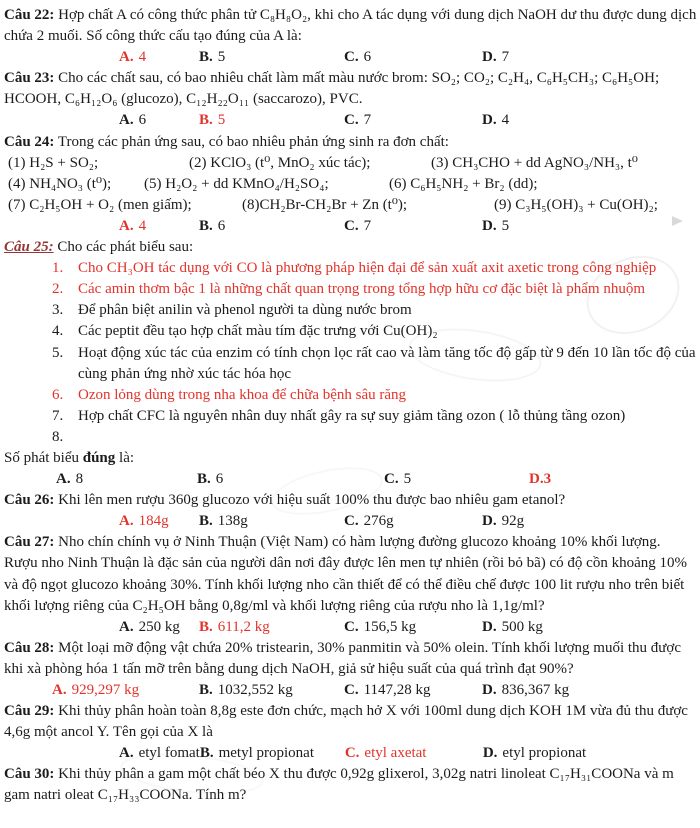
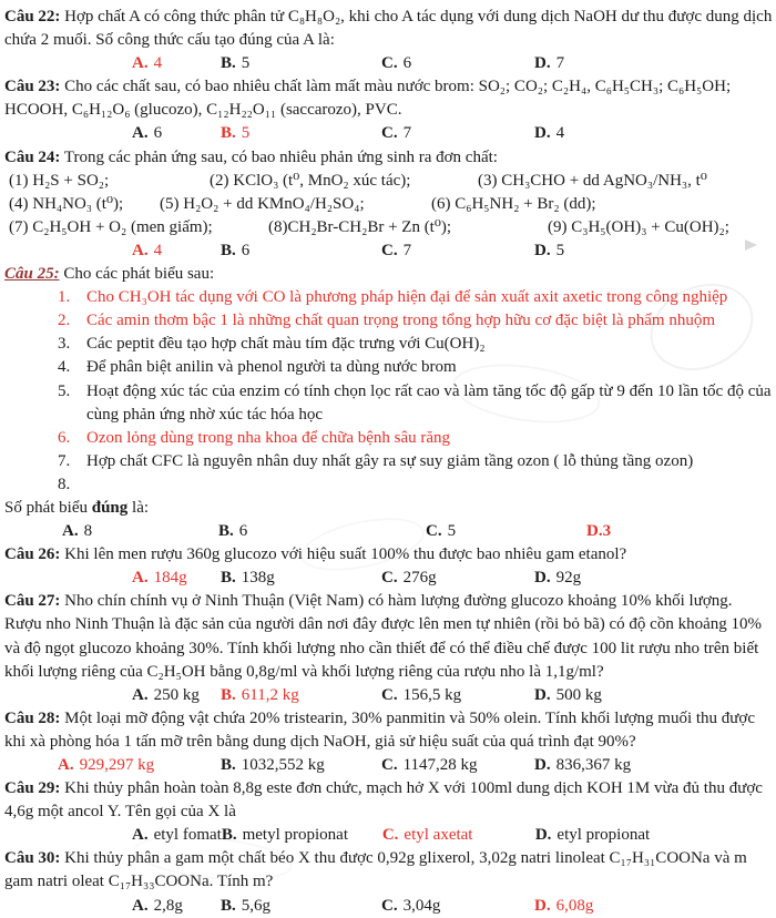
  Câu 22: Hợp chất A có công thức phân tử C₈H₈O₂, khi cho A tác dụng với dung dịch NaOH dư thu được dung dịch chứa 2 muối. Số công thức cấu tạo đúng của A là:
  A. 4
  B. 5
  C. 6
  D. 7
  Câu 23: Cho các chất sau, có bao nhiêu chất làm mất màu nước brom: SO₂; CO₂; C₂H₄, C₆H₅CH₃; C₆H₅OH; HCOOH, C₆H₁₂O₆ (glucozo), C₁₂H₂₂O₁₁ (saccarozo), PVC.
  A. 6
  B. 5
  C. 7
  D. 4
  Câu 24: Trong các phản ứng sau, có bao nhiêu phản ứng sinh ra đơn chất:
  (1) H₂S + SO₂;
  (2) KClO₃ (t⁰, MnO₂ xúc tác);
  (3) CH₃CHO + dd AgNO₃/NH₃, t⁰
  (4) NH₄NO₃ (t⁰);
  (5) H₂O₂ + dd KMnO₄/H₂SO₄;
  (6) C₆H₅NH₂ + Br₂ (dd);
  (7) C₂H₅OH + O₂ (men giấm);
  (8)CH₂Br-CH₂Br + Zn (t⁰);
  (9) C₃H₅(OH)₃ + Cu(OH)₂;
  A. 4
  B. 6
  C. 7
  D. 5
  Câu 25: Cho các phát biểu sau:
  1.
  Cho CH₃OH tác dụng với CO là phương pháp hiện đại để sản xuất axit axetic trong công nghiệp
  2.
  Các amin thơm bậc 1 là những chất quan trọng trong tổng hợp hữu cơ đặc biệt là phẩm nhuộm
  3.
- Để phân biệt anilin và phenol người ta dùng nước brom
+ Các peptit đều tạo hợp chất màu tím đặc trưng với Cu(OH)₂
  4.
- Các peptit đều tạo hợp chất màu tím đặc trưng với Cu(OH)₂
+ Để phân biệt anilin và phenol người ta dùng nước brom
  5.
  Hoạt động xúc tác của enzim có tính chọn lọc rất cao và làm tăng tốc độ gấp từ 9 đến 10 lần tốc độ của cùng phản ứng nhờ xúc tác hóa học
  6.
  Ozon lỏng dùng trong nha khoa để chữa bệnh sâu răng
  7.
  Hợp chất CFC là nguyên nhân duy nhất gây ra sự suy giảm tầng ozon ( lỗ thủng tầng ozon)
  8.
  Số phát biểu đúng là:
  A. 8
  B. 6
  C. 5
  D.3
  Câu 26: Khi lên men rượu 360g glucozo với hiệu suất 100% thu được bao nhiêu gam etanol?
  A. 184g
  B. 138g
  C. 276g
  D. 92g
  Câu 27: Nho chín chính vụ ở Ninh Thuận (Việt Nam) có hàm lượng đường glucozo khoảng 10% khối lượng. Rượu nho Ninh Thuận là đặc sản của người dân nơi đây được lên men tự nhiên (rồi bỏ bã) có độ cồn khoảng 10% và độ ngọt glucozo khoảng 30%. Tính khối lượng nho cần thiết để có thể điều chế được 100 lit rượu nho trên biết khối lượng riêng của C₂H₅OH bằng 0,8g/ml và khối lượng riêng của rượu nho là 1,1g/ml?
  A. 250 kg
  B. 611,2 kg
  C. 156,5 kg
  D. 500 kg
  Câu 28: Một loại mỡ động vật chứa 20% tristearin, 30% panmitin và 50% olein. Tính khối lượng muối thu được khi xà phòng hóa 1 tấn mỡ trên bằng dung dịch NaOH, giả sử hiệu suất của quá trình đạt 90%?
  A. 929,297 kg
  B. 1032,552 kg
  C. 1147,28 kg
  D. 836,367 kg
  Câu 29: Khi thủy phân hoàn toàn 8,8g este đơn chức, mạch hở X với 100ml dung dịch KOH 1M vừa đủ thu được 4,6g một ancol Y. Tên gọi của X là
  A. etyl fomat
  B. metyl propionat
  C. etyl axetat
  D. etyl propionat
  Câu 30: Khi thủy phân a gam một chất béo X thu được 0,92g glixerol, 3,02g natri linoleat C₁₇H₃₁COONa và m gam natri oleat C₁₇H₃₃COONa. Tính m?
+ A. 2,8g
+ B. 5,6g
+ C. 3,04g
+ D. 6,08g
